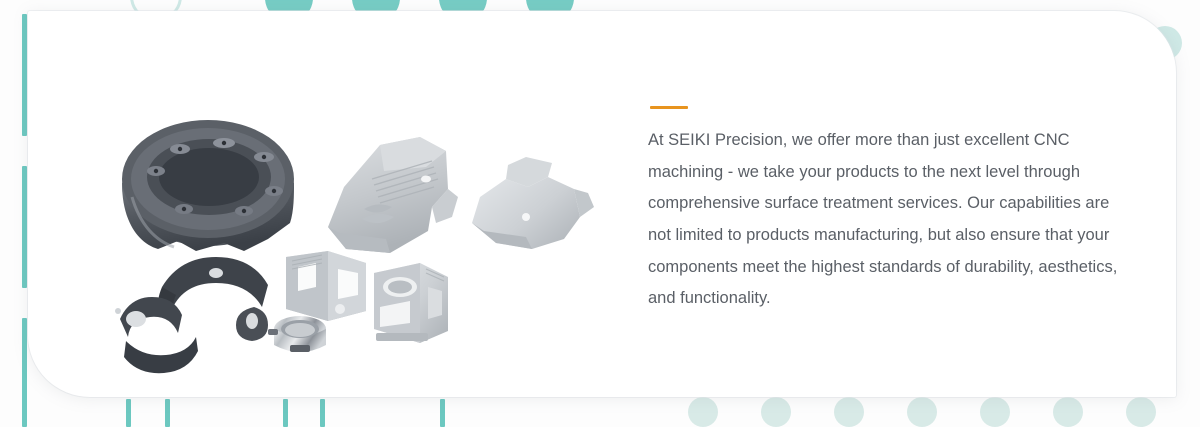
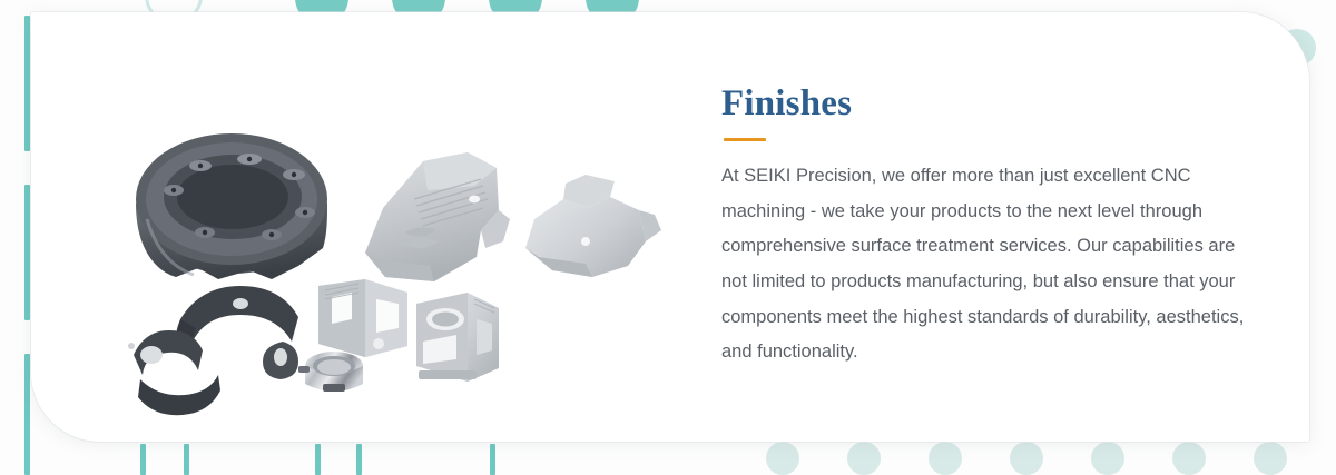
+ Finishes
  At SEIKI Precision, we offer more than just excellent CNC machining - we take your products to the next level through comprehensive surface treatment services. Our capabilities are not limited to products manufacturing, but also ensure that your components meet the highest standards of durability, aesthetics, and functionality.
